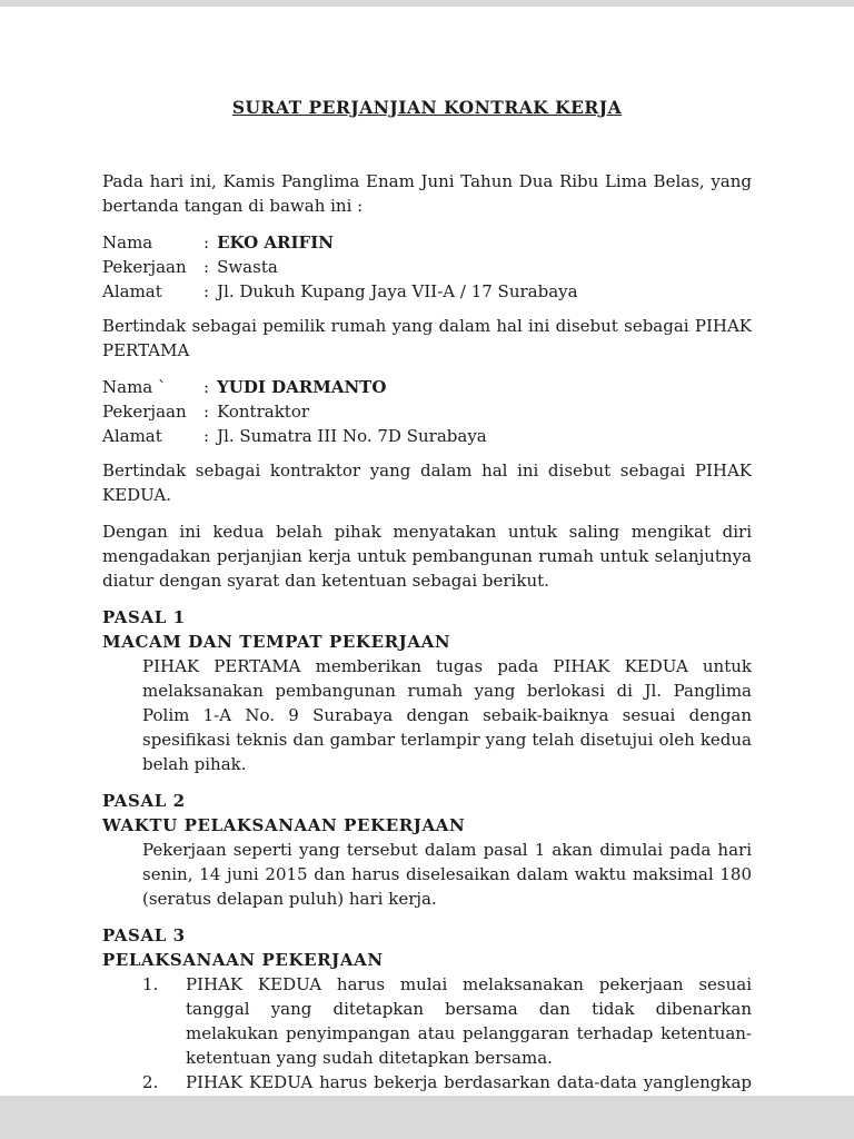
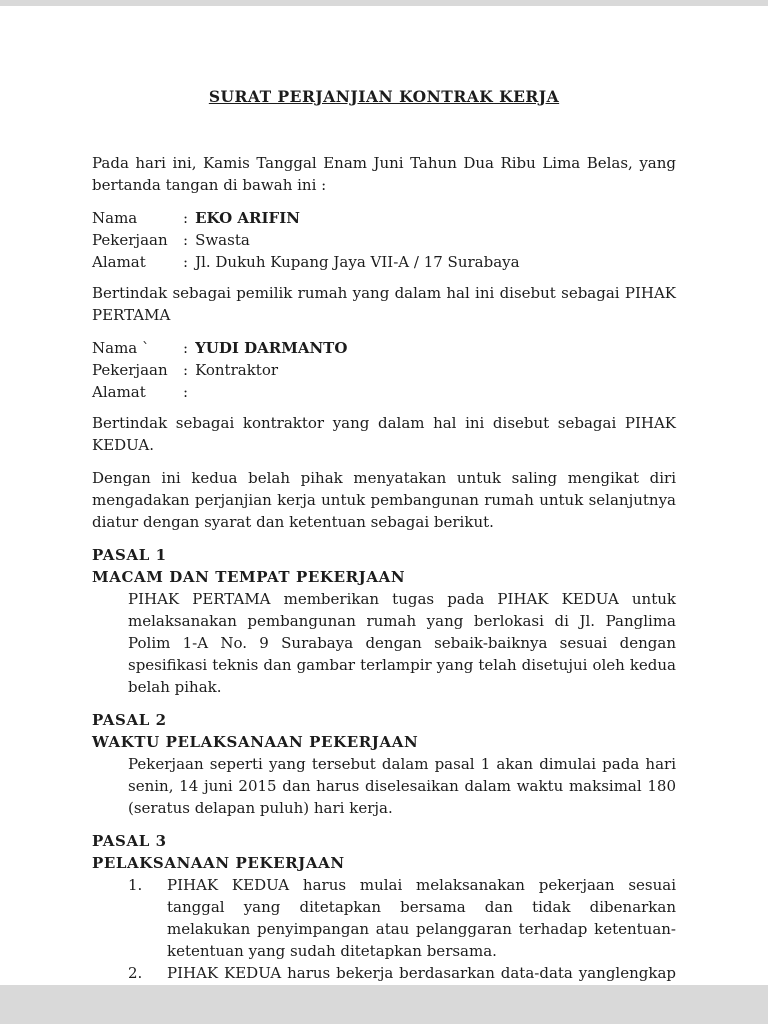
  SURAT PERJANJIAN KONTRAK KERJA
- Pada hari ini, Kamis Panglima Enam Juni Tahun Dua Ribu Lima Belas, yang bertanda tangan di bawah ini :
+ Pada hari ini, Kamis Tanggal Enam Juni Tahun Dua Ribu Lima Belas, yang bertanda tangan di bawah ini :
  Nama
  :
  EKO ARIFIN
  Pekerjaan
  :
  Swasta
  Alamat
  :
  Jl. Dukuh Kupang Jaya VII-A / 17 Surabaya
  Bertindak sebagai pemilik rumah yang dalam hal ini disebut sebagai PIHAK PERTAMA
  Nama `
  :
  YUDI DARMANTO
  Pekerjaan
  :
  Kontraktor
  Alamat
  :
- Jl. Sumatra III No. 7D Surabaya
  Bertindak sebagai kontraktor yang dalam hal ini disebut sebagai PIHAK KEDUA.
  Dengan ini kedua belah pihak menyatakan untuk saling mengikat diri mengadakan perjanjian kerja untuk pembangunan rumah untuk selanjutnya diatur dengan syarat dan ketentuan sebagai berikut.
  PASAL 1
  MACAM DAN TEMPAT PEKERJAAN
  PIHAK PERTAMA memberikan tugas pada PIHAK KEDUA untuk melaksanakan pembangunan rumah yang berlokasi di Jl. Panglima Polim 1-A No. 9 Surabaya dengan sebaik-baiknya sesuai dengan spesifikasi teknis dan gambar terlampir yang telah disetujui oleh kedua belah pihak.
  PASAL 2
  WAKTU PELAKSANAAN PEKERJAAN
  Pekerjaan seperti yang tersebut dalam pasal 1 akan dimulai pada hari senin, 14 juni 2015 dan harus diselesaikan dalam waktu maksimal 180 (seratus delapan puluh) hari kerja.
  PASAL 3
  PELAKSANAAN PEKERJAAN
  1.
  PIHAK KEDUA harus mulai melaksanakan pekerjaan sesuai tanggal yang ditetapkan bersama dan tidak dibenarkan melakukan penyimpangan atau pelanggaran terhadap ketentuan-ketentuan yang sudah ditetapkan bersama.
  2.
